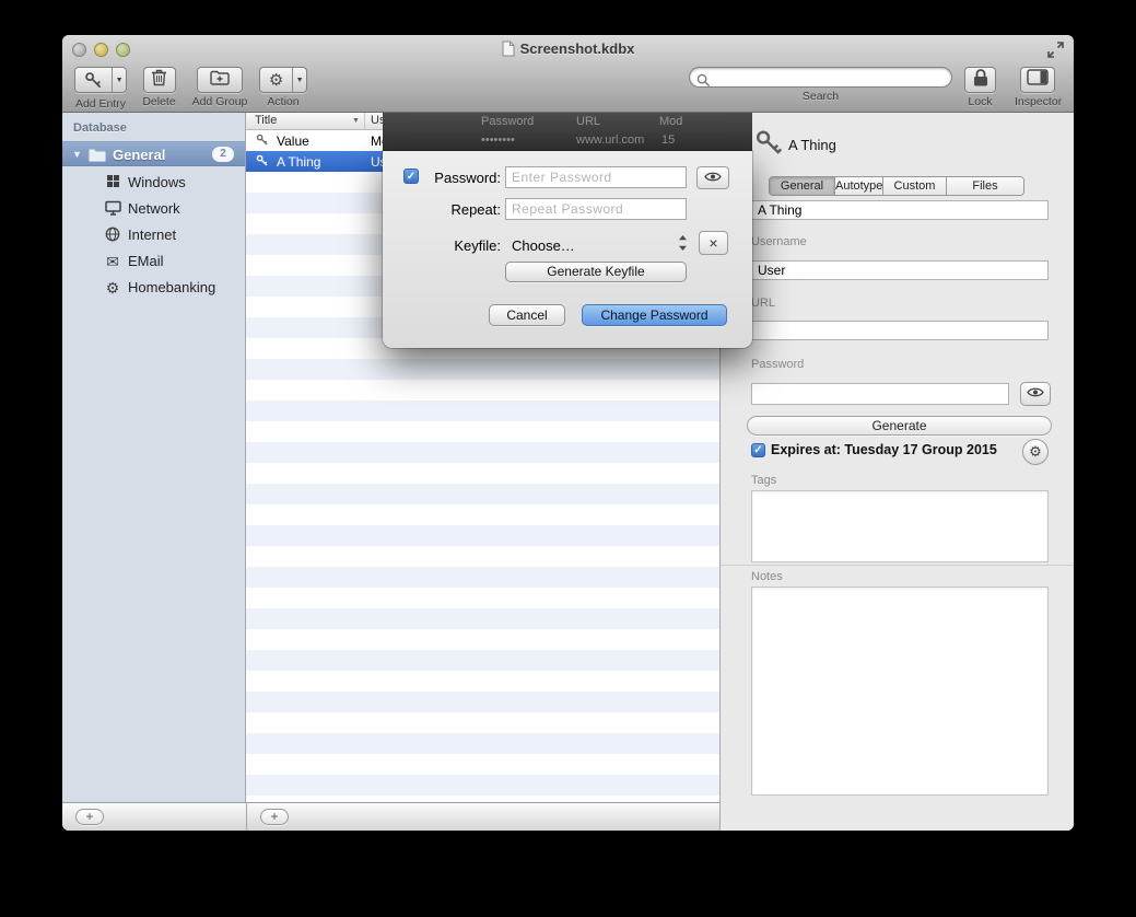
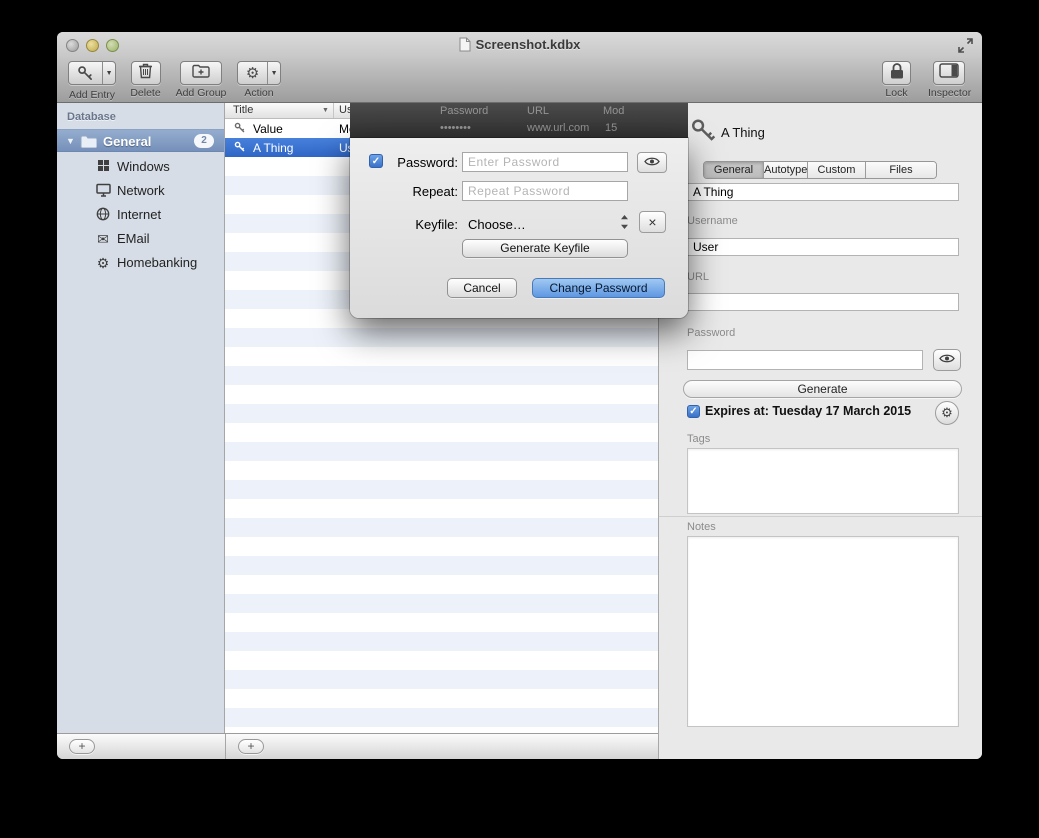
  Screenshot.kdbx
  Add Entry
  Delete
  Add Group
  ⚙
  Action
- Search
  Lock
  Inspector
  Database
  ▼
  General
  2
  Windows
  Network
  Internet
  ✉
  EMail
  ⚙
  Homebanking
  Title
  Value
  A Thing
  +
  +
  A Thing
  General
  Autotype
  Custom
  Files
  A Thing
  Username
  User
  URL
  Password
  Generate
  ✓
- Expires at: Tuesday 17 Group 2015
+ Expires at: Tuesday 17 March 2015
  ⚙
  Tags
  Notes
  Password
  URL
  Mod
  ••••••••
  www.url.com
  15
  ✓
  Password:
  Enter Password
  Repeat:
  Repeat Password
  Keyfile:
  Choose…
  ×
  Generate Keyfile
  Cancel
  Change Password
